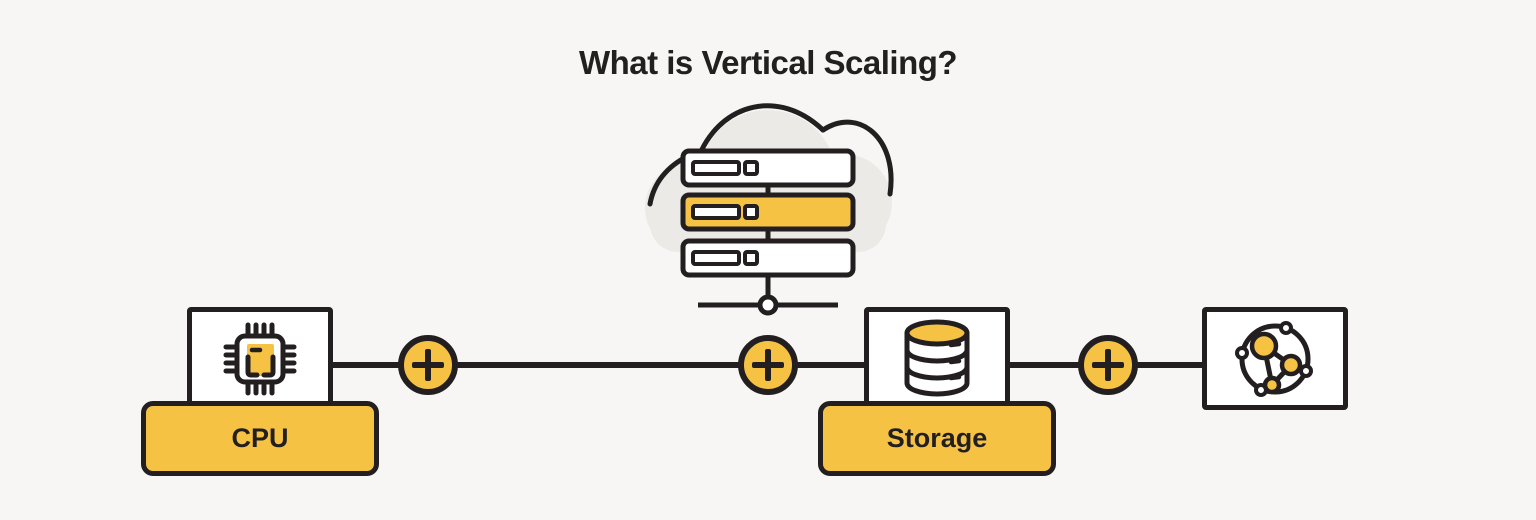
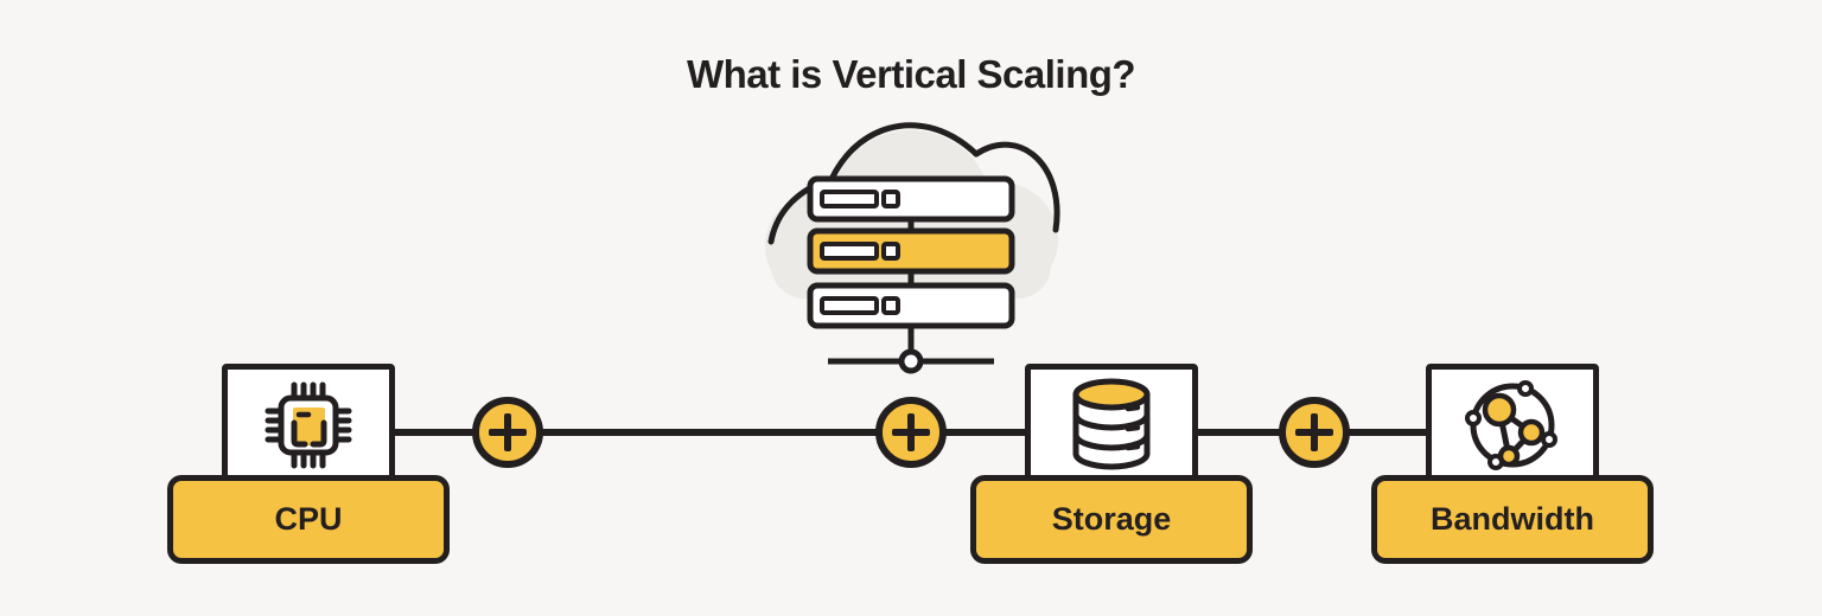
  What is Vertical Scaling?
  CPU
  Storage
+ Bandwidth
